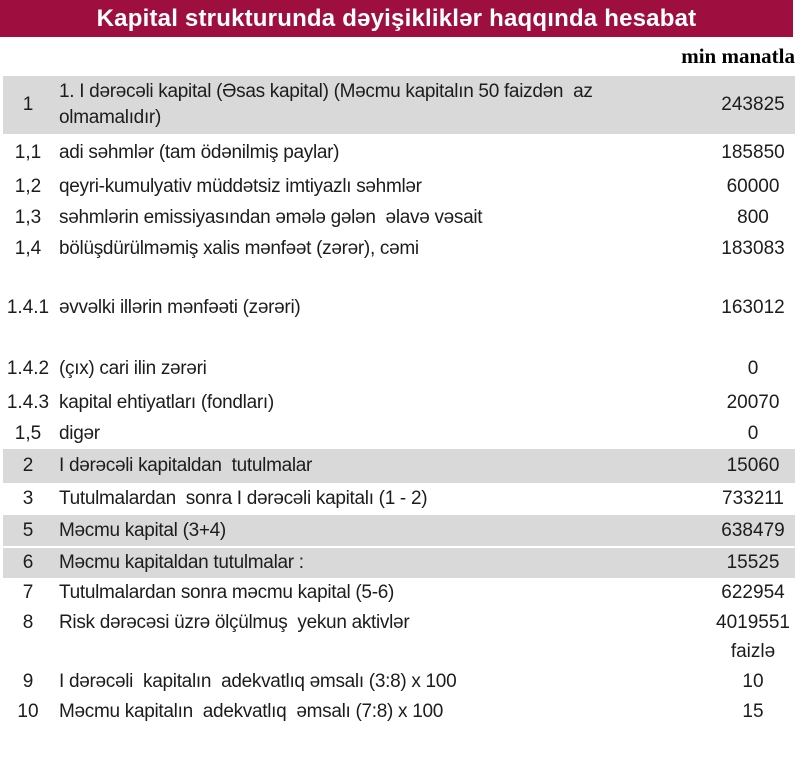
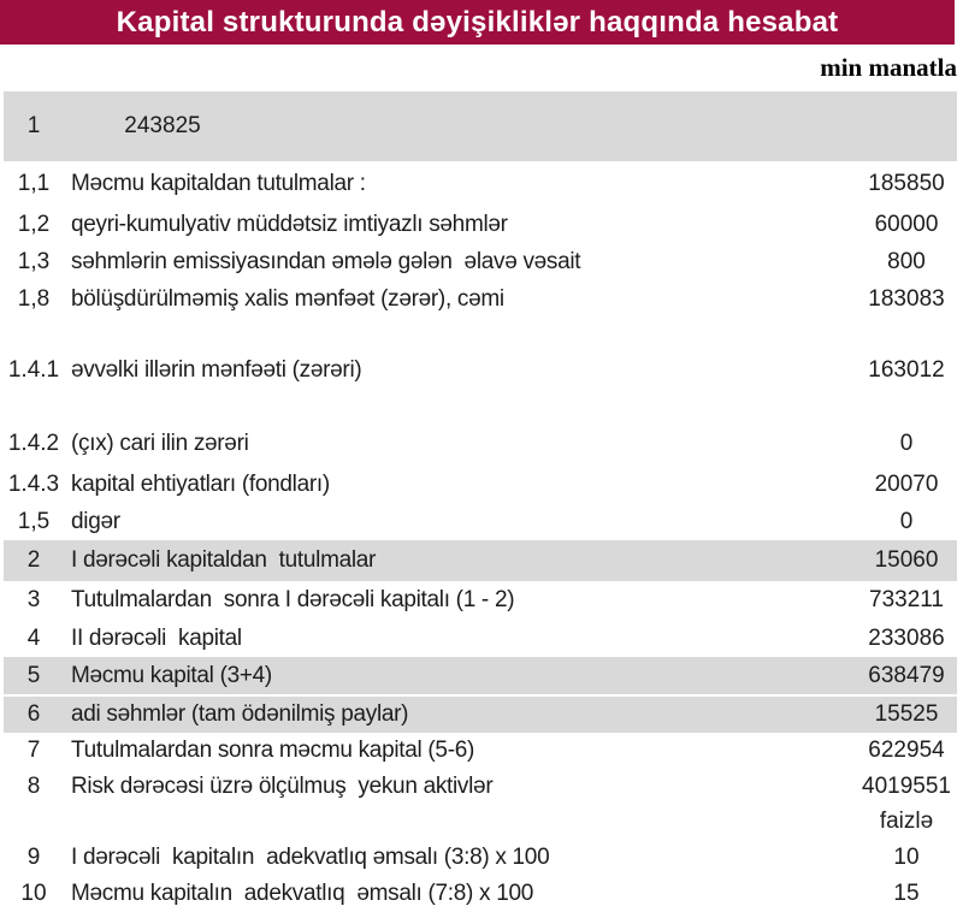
  Kapital strukturunda dəyişikliklər haqqında hesabat
  min manatla
  1
- 1. I dərəcəli kapital (Əsas kapital) (Məcmu kapitalın 50 faizdən az
- olmamalıdır)
  243825
  1,1
- adi səhmlər (tam ödənilmiş paylar)
+ Məcmu kapitaldan tutulmalar :
  185850
  1,2
  qeyri-kumulyativ müddətsiz imtiyazlı səhmlər
  60000
  1,3
  səhmlərin emissiyasından əmələ gələn əlavə vəsait
  800
- 1,4
+ 1,8
  bölüşdürülməmiş xalis mənfəət (zərər), cəmi
  183083
  1.4.1
  əvvəlki illərin mənfəəti (zərəri)
  163012
  1.4.2
  (çıx) cari ilin zərəri
  0
  1.4.3
  kapital ehtiyatları (fondları)
  20070
  1,5
  digər
  0
  2
  I dərəcəli kapitaldan tutulmalar
  15060
  3
  Tutulmalardan sonra I dərəcəli kapitalı (1 - 2)
  733211
+ 4
+ II dərəcəli kapital
+ 233086
  5
  Məcmu kapital (3+4)
  638479
  6
- Məcmu kapitaldan tutulmalar :
+ adi səhmlər (tam ödənilmiş paylar)
  15525
  7
  Tutulmalardan sonra məcmu kapital (5-6)
  622954
  8
  Risk dərəcəsi üzrə ölçülmuş yekun aktivlər
  4019551
  faizlə
  9
  I dərəcəli kapitalın adekvatlıq əmsalı (3:8) x 100
  10
  10
  Məcmu kapitalın adekvatlıq əmsalı (7:8) x 100
  15
